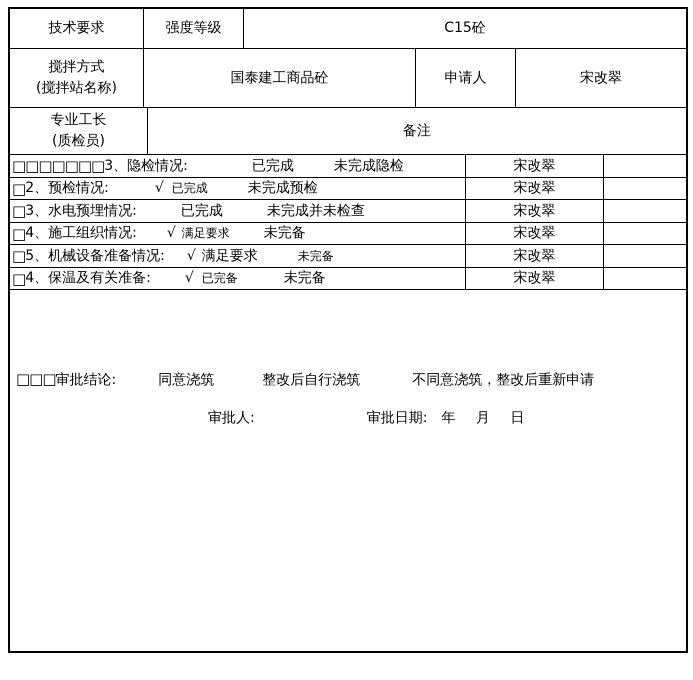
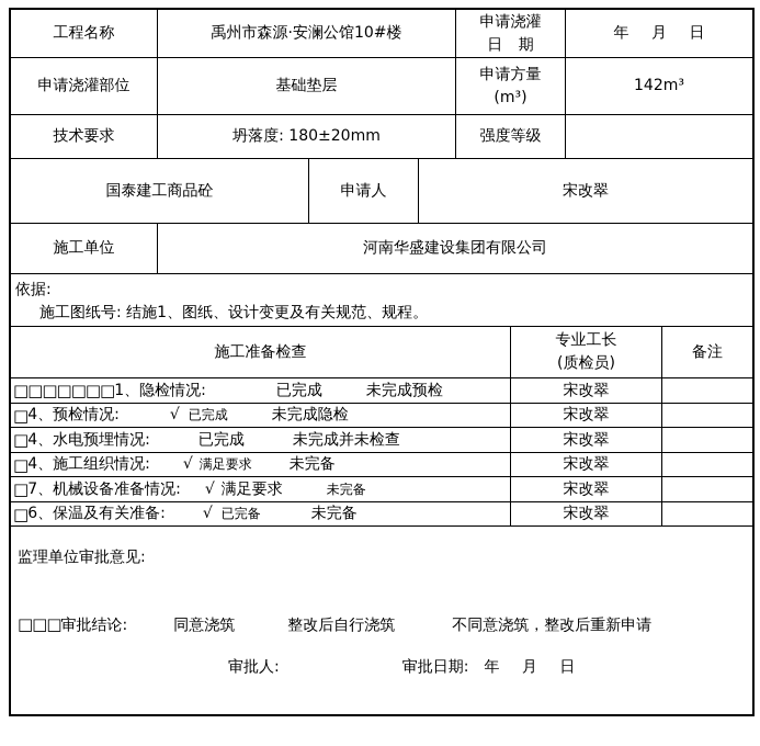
+ 工程名称
+ 禹州市森源·安澜公馆10#楼
+ 申请浇灌
+ 日 期
+ 年 月 日
+ 申请浇灌部位
+ 基础垫层
+ 申请方量
+ (m³)
+ 142m³
  技术要求
+ 坍落度: 180±20mm
  强度等级
- C15砼
- 搅拌方式
- (搅拌站名称)
  国泰建工商品砼
  申请人
  宋改翠
+ 施工单位
+ 河南华盛建设集团有限公司
+ 依据:
+ 施工图纸号: 结施1、图纸、设计变更及有关规范、规程。
+ 施工准备检查
  专业工长
  (质检员)
  备注
  □□□□□□□
- 3、隐检情况:
+ 1、隐检情况:
  已完成
- 未完成隐检
+ 未完成预检
  宋改翠
  □
- 2、预检情况:
+ 4、预检情况:
  √
  已完成
- 未完成预检
+ 未完成隐检
  宋改翠
  □
- 3、水电预埋情况:
+ 4、水电预埋情况:
  已完成
  未完成并未检查
  宋改翠
  □
  4、施工组织情况:
  √
  满足要求
  未完备
  宋改翠
  □
- 5、机械设备准备情况:
+ 7、机械设备准备情况:
  √
  满足要求
  未完备
  宋改翠
  □
- 4、保温及有关准备:
+ 6、保温及有关准备:
  √
  已完备
  未完备
  宋改翠
+ 监理单位审批意见:
  □□□审批结论: 同意浇筑 整改后自行浇筑 不同意浇筑，整改后重新申请
  审批人: 审批日期: 年 月 日
